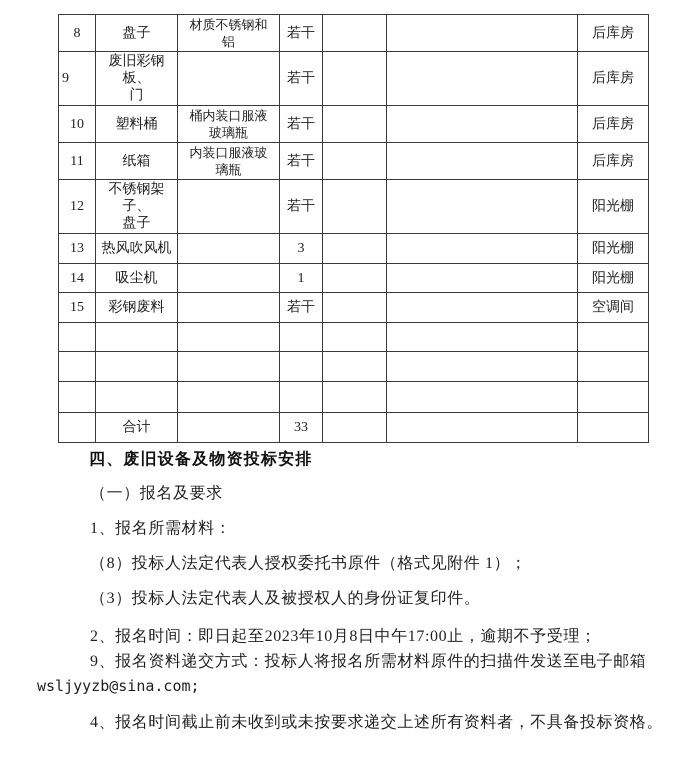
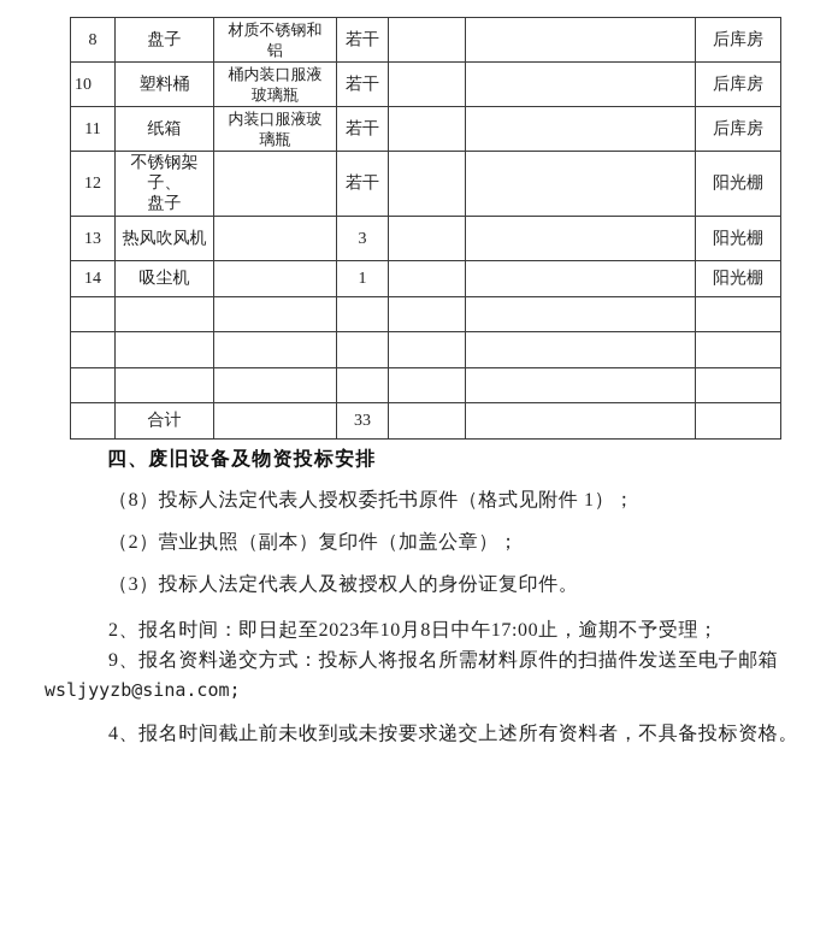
  8	盘子	材质不锈钢和 铝	若干			后库房
- 9	废旧彩钢板、 门		若干			后库房
  10	塑料桶	桶内装口服液 玻璃瓶	若干			后库房
  11	纸箱	内装口服液玻 璃瓶	若干			后库房
  12	不锈钢架子、 盘子		若干			阳光棚
  13	热风吹风机		3			阳光棚
  14	吸尘机		1			阳光棚
- 15	彩钢废料		若干			空调间
  	合计		33
  四、废旧设备及物资投标安排
- （一）报名及要求
- 1、报名所需材料：
  （8）投标人法定代表人授权委托书原件（格式见附件 1）；
+ （2）营业执照（副本）复印件（加盖公章）；
  （3）投标人法定代表人及被授权人的身份证复印件。
  2、报名时间：即日起至2023年10月8日中午17:00止，逾期不予受理；
  9、报名资料递交方式：投标人将报名所需材料原件的扫描件发送至电子邮箱
  wsljyyzb@sina.com;
  4、报名时间截止前未收到或未按要求递交上述所有资料者，不具备投标资格。
